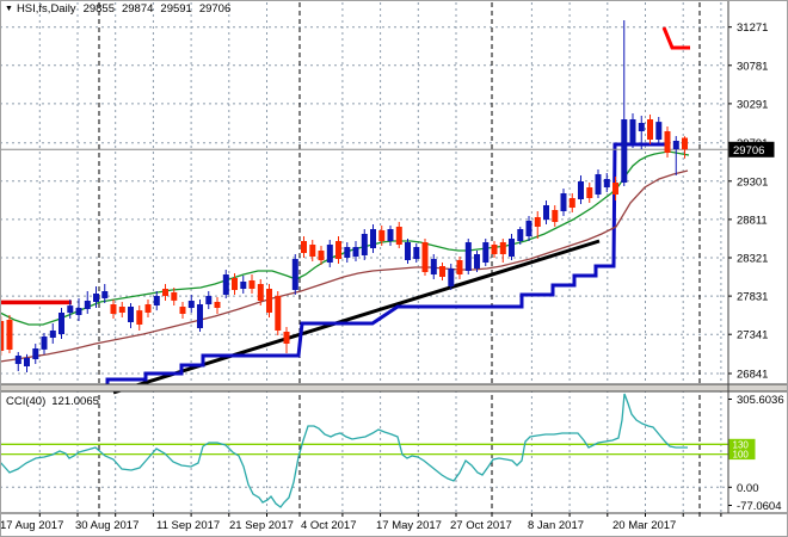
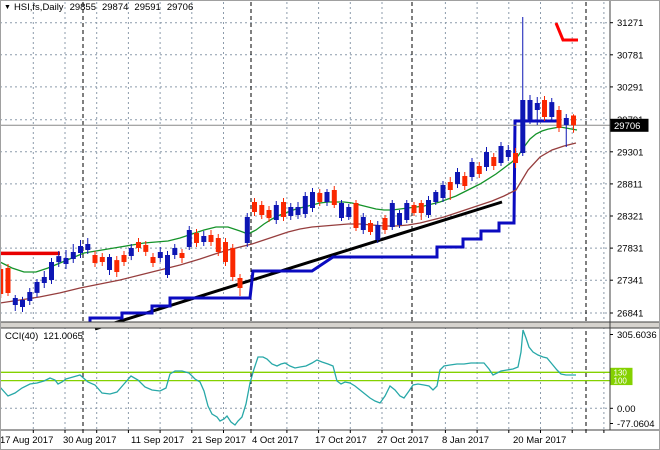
  31271
  30781
  30291
  29301
  28811
  28321
  27831
  27341
  26841
  29706
  305.6036
  0.00
  -77.0604
  130
  100
  17 Aug 2017
  30 Aug 2017
  11 Sep 2017
  21 Sep 2017
  4 Oct 2017
- 17 May 2017
+ 17 Oct 2017
  27 Oct 2017
  8 Jan 2017
  20 Mar 2017
  HSI,fs,Daily 29855 29874 29591 29706
  CCI(40) 121.0065
